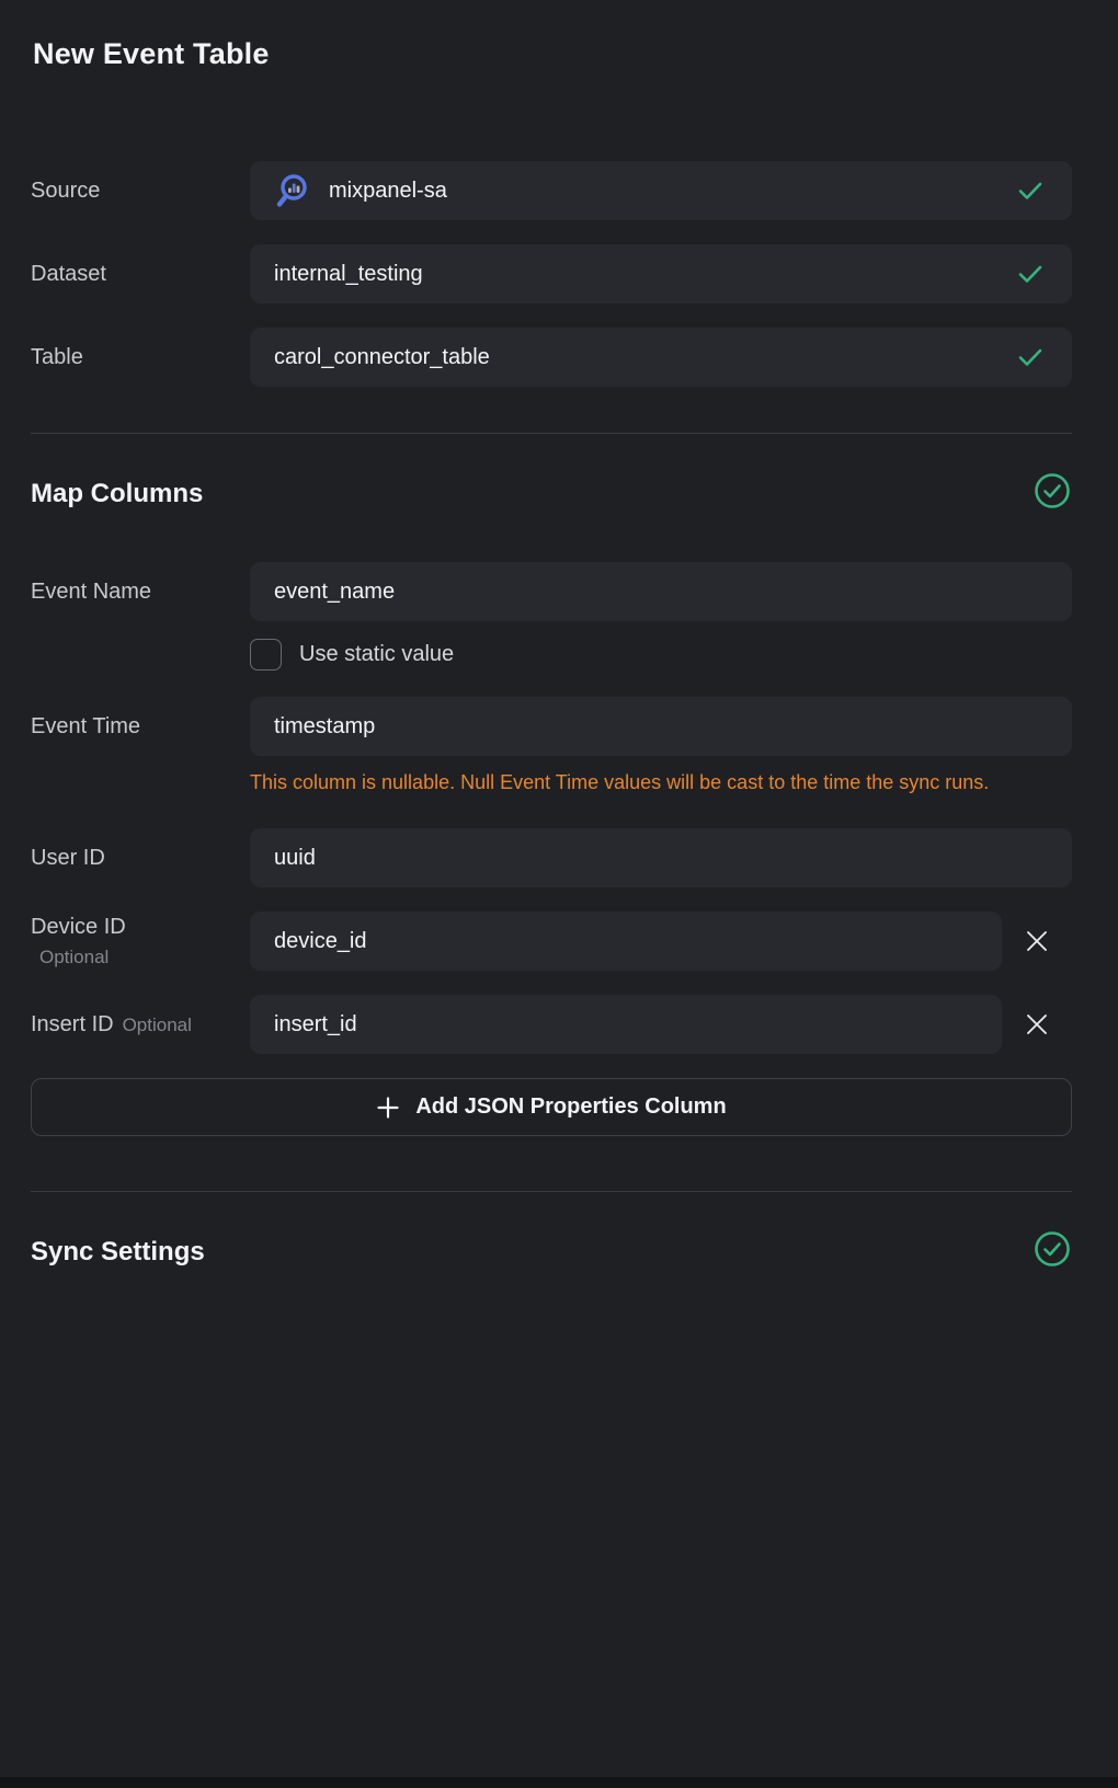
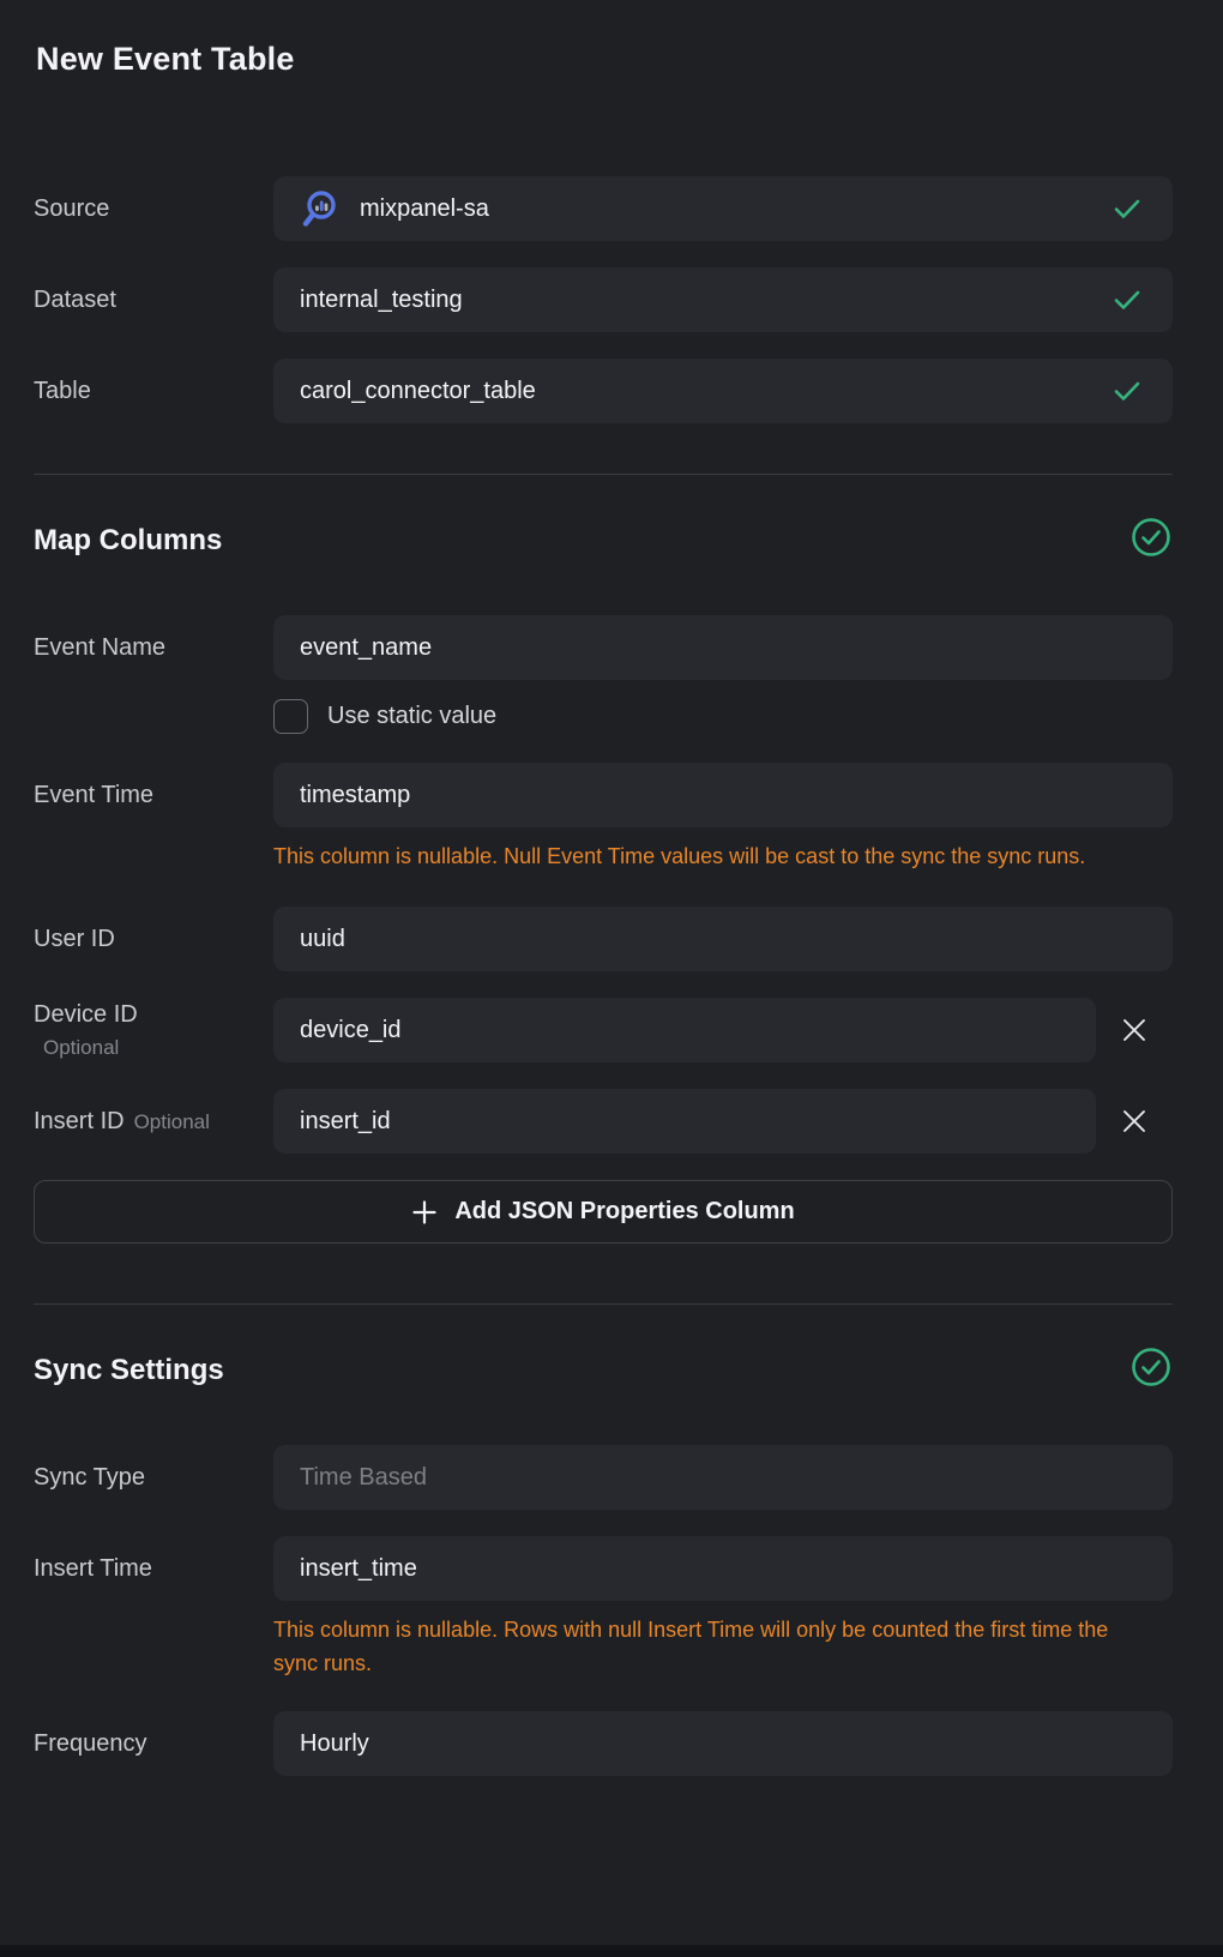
  New Event Table
  Source
  mixpanel-sa
  Dataset
  internal_testing
  Table
  carol_connector_table
  Map Columns
  Event Name
  event_name
  Use static value
  Event Time
  timestamp
- This column is nullable. Null Event Time values will be cast to the time the sync runs.
+ This column is nullable. Null Event Time values will be cast to the sync the sync runs.
  User ID
  uuid
  Device ID
  Optional
  device_id
  Insert ID Optional
  insert_id
  Add JSON Properties Column
  Sync Settings
+ Sync Type
+ Time Based
+ Insert Time
+ insert_time
+ This column is nullable. Rows with null Insert Time will only be counted the first time the sync runs.
+ Frequency
+ Hourly
